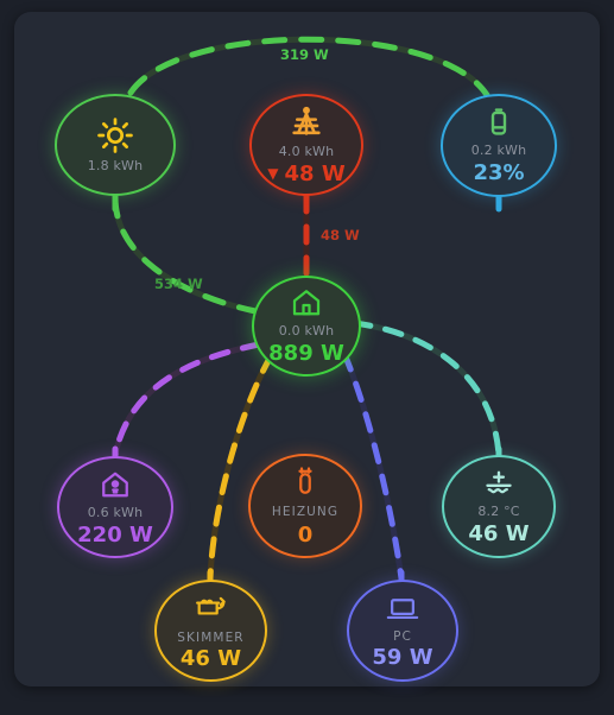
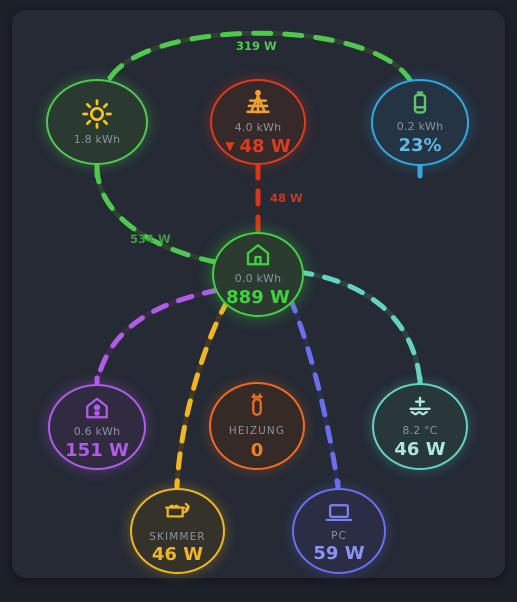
  319 W
  534 W
  48 W
  1.8 kWh
  4.0 kWh
  ▼
  48 W
  0.2 kWh
  23%
  0.0 kWh
  889 W
  0.6 kWh
- 220 W
+ 151 W
  HEIZUNG
  0
  8.2 °C
  46 W
  SKIMMER
  46 W
  PC
  59 W
